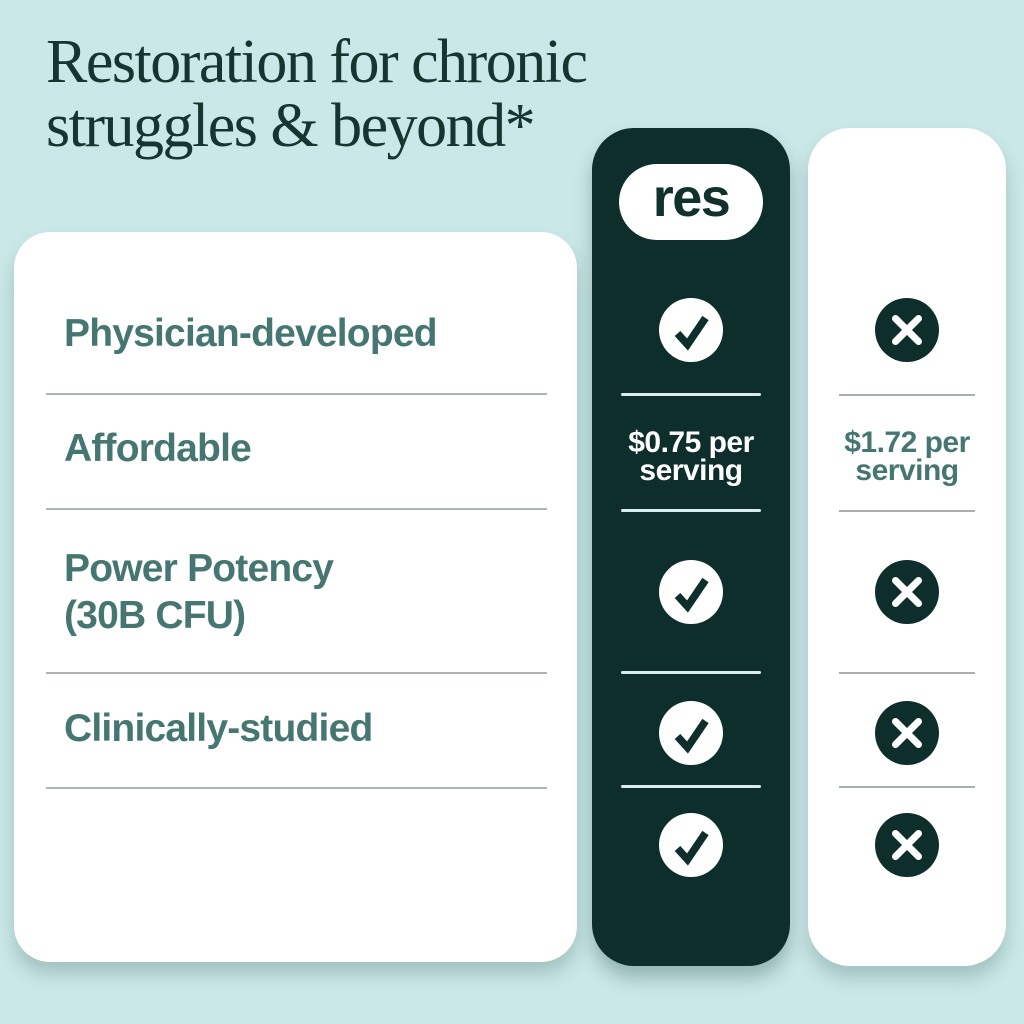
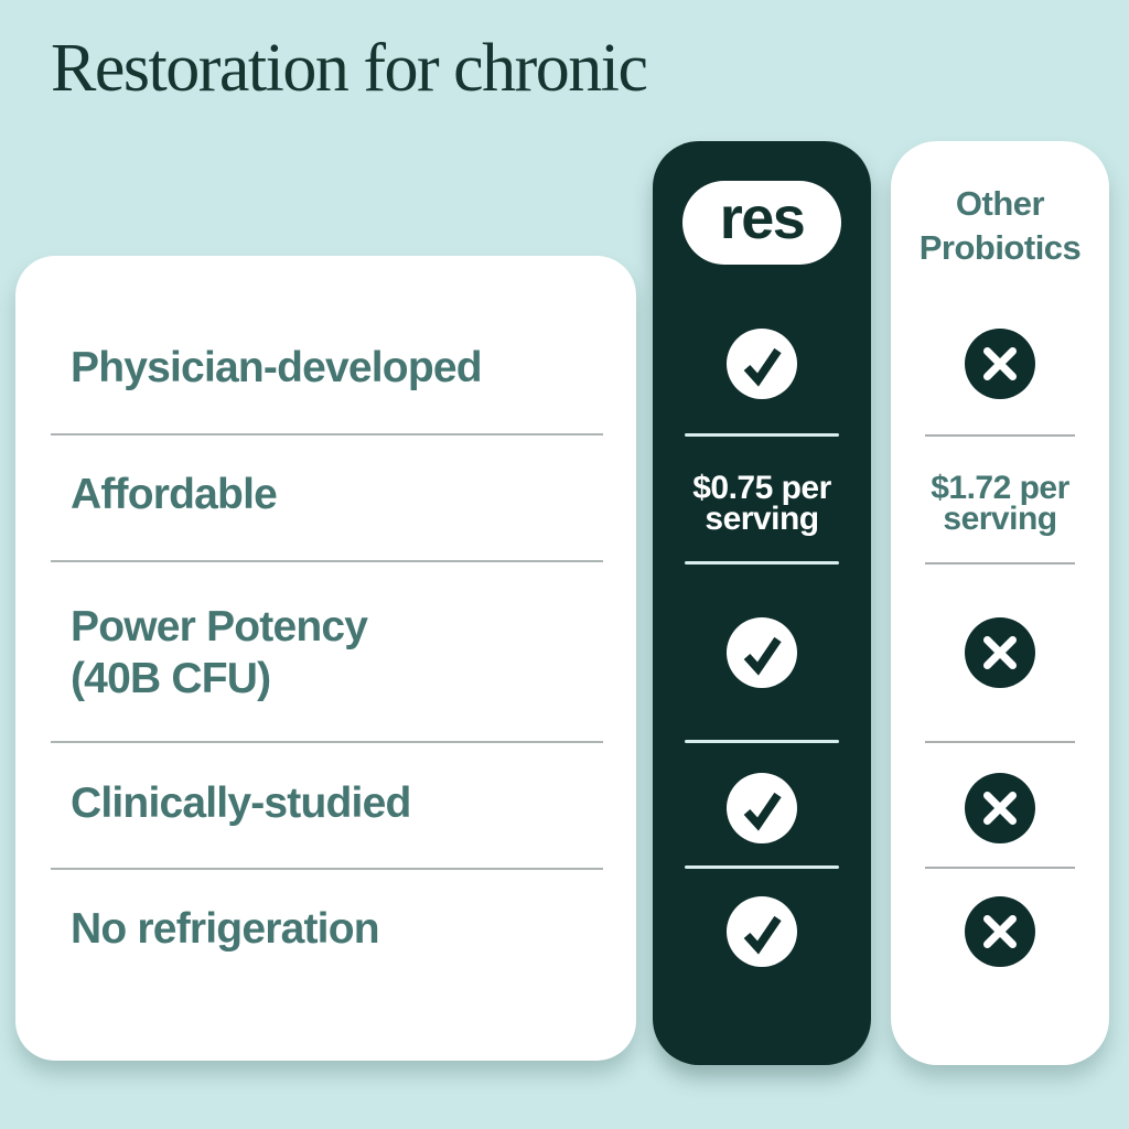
  Restoration for chronic
- struggles & beyond*
  Physician-developed
  Affordable
  Power Potency
- (30B CFU)
+ (40B CFU)
  Clinically-studied
+ No refrigeration
  res
  $0.75 per
  serving
+ Other
+ Probiotics
  $1.72 per
  serving
